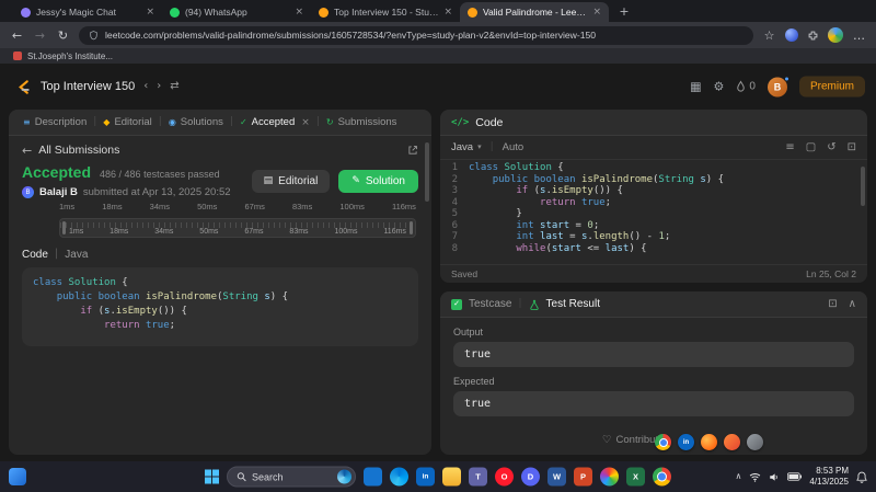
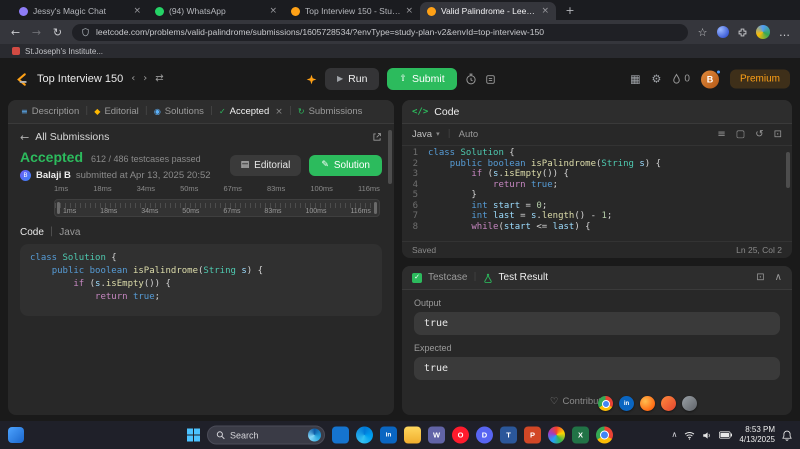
  Jessy's Magic Chat
  ×
  (94) WhatsApp
  ×
  Top Interview 150 - Study
  ×
  Valid Palindrome - LeetC
  ×
  +
  ←
  →
  ↻
  leetcode.com/problems/valid-palindrome/submissions/1605728534/?envType=study-plan-v2&envId=top-interview-150
  ☆
  …
  St.Joseph's Institute...
  Top Interview 150
  ‹
  ›
  ⇄
+ ▶
+ Run
+ ⇧
+ Submit
  ▦
  ⚙
  0
  B
  Premium
  ≡
  Description
  ◆
  Editorial
  ◉
  Solutions
  ✓
  Accepted
  ×
  ↻
  Submissions
  ←
  All Submissions
  Accepted
- 486 / 486 testcases passed
+ 612 / 486 testcases passed
  Balaji B
  submitted at Apr 13, 2025 20:52
  ▤
  Editorial
  ✎
  Solution
  1ms
  18ms
  34ms
  50ms
  67ms
  83ms
  100ms
  116ms
  Code
  |
  Java
  class Solution {
  public boolean isPalindrome(String s) {
  if (s.isEmpty()) {
  return true;
  </>
  Code
  Java
  ▾
  Auto
  ≡
  ▢
  ↺
  ⊡
  1
  class Solution {
  2
  public boolean isPalindrome(String s) {
  3
  if (s.isEmpty()) {
  4
  return true;
  5
  }
  6
  int start = 0;
  7
  int last = s.length() - 1;
  8
  while(start <= last) {
  Saved
  Ln 25, Col 2
  ✓
  Testcase
  Test Result
  ⊡
  ∧
  Output
  true
  Expected
  true
  ♡
  Contribu
  Search
- T
+ W
  O
  D
- W
+ T
  P
  X
  ∧
  8:53 PM
  4/13/2025
